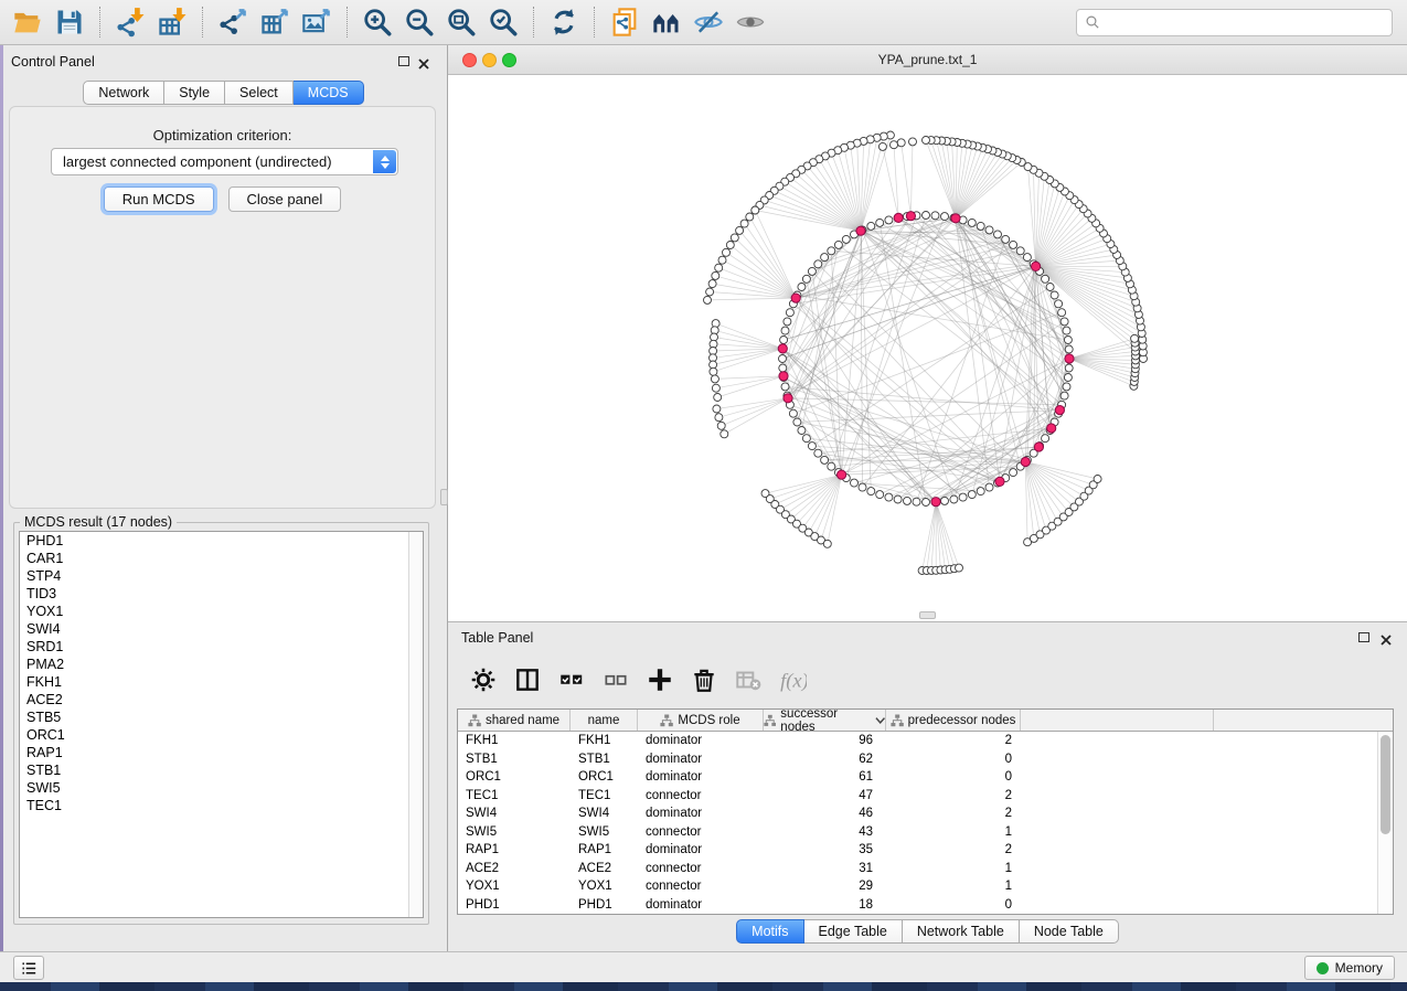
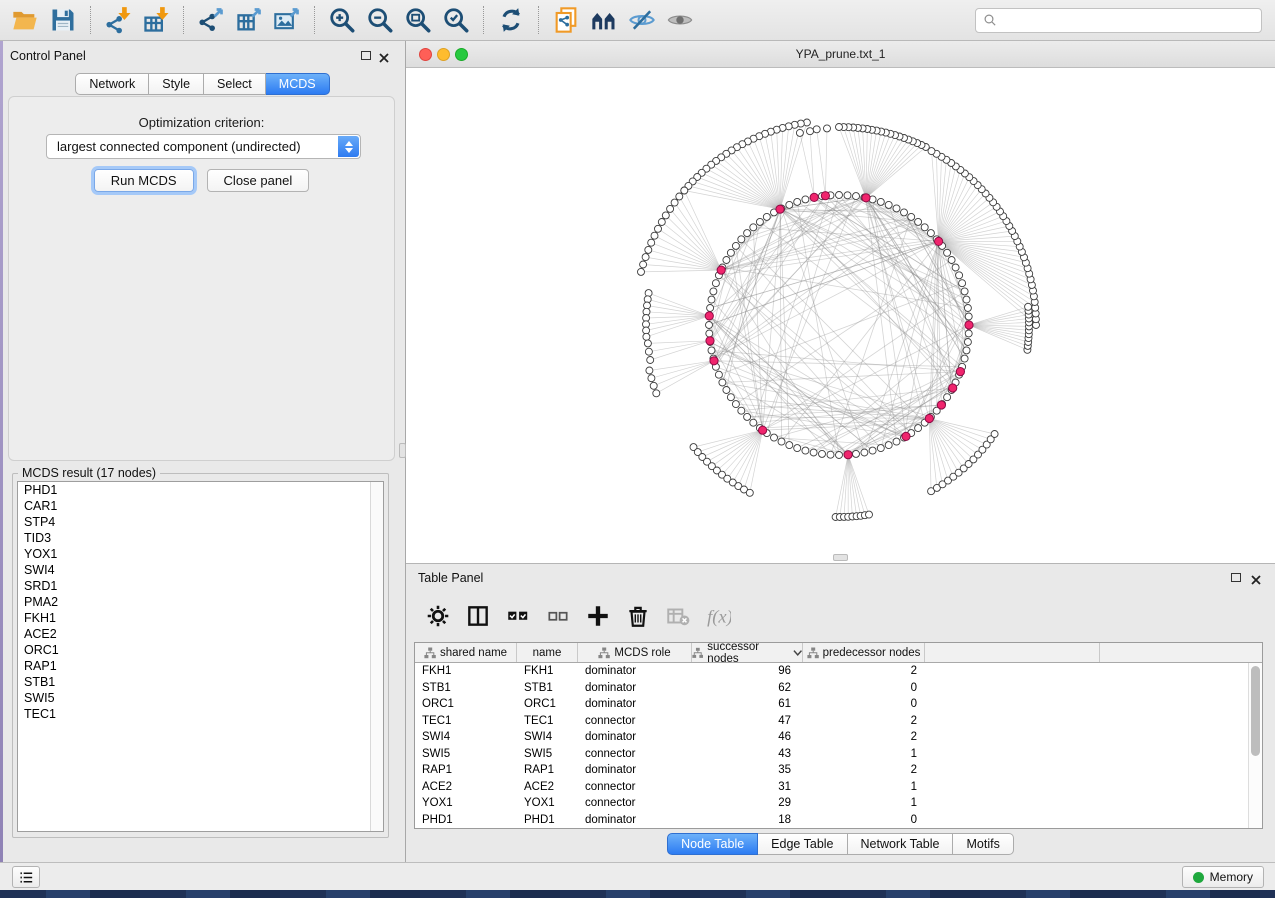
  Control Panel
  Network
  Style
  Select
  MCDS
  Optimization criterion:
  largest connected component (undirected)
  Run MCDS
  Close panel
  MCDS result (17 nodes)
  PHD1
  CAR1
  STP4
  TID3
  YOX1
  SWI4
  SRD1
  PMA2
  FKH1
  ACE2
- STB5
  ORC1
  RAP1
  STB1
  SWI5
  TEC1
  YPA_prune.txt_1
  Table Panel
  f(x)
  shared name
  name
  MCDS role
  successor nodes
  predecessor nodes
  FKH1
  FKH1
  dominator
  96
  2
  STB1
  STB1
  dominator
  62
  0
  ORC1
  ORC1
  dominator
  61
  0
  TEC1
  TEC1
  connector
  47
  2
  SWI4
  SWI4
  dominator
  46
  2
  SWI5
  SWI5
  connector
  43
  1
  RAP1
  RAP1
  dominator
  35
  2
  ACE2
  ACE2
  connector
  31
  1
  YOX1
  YOX1
  connector
  29
  1
  PHD1
  PHD1
  dominator
  18
  0
- Motifs
+ Node Table
  Edge Table
  Network Table
- Node Table
+ Motifs
  Memory
